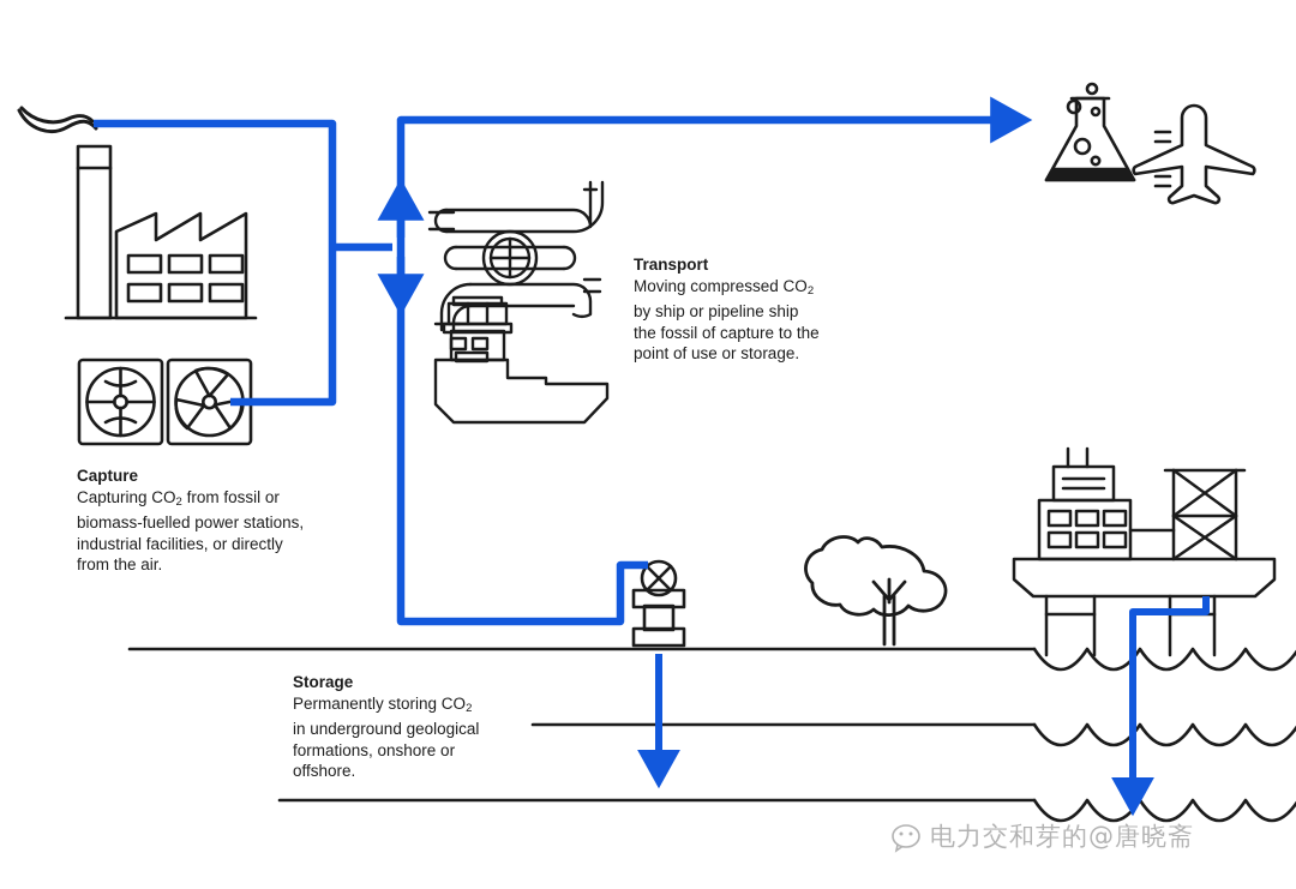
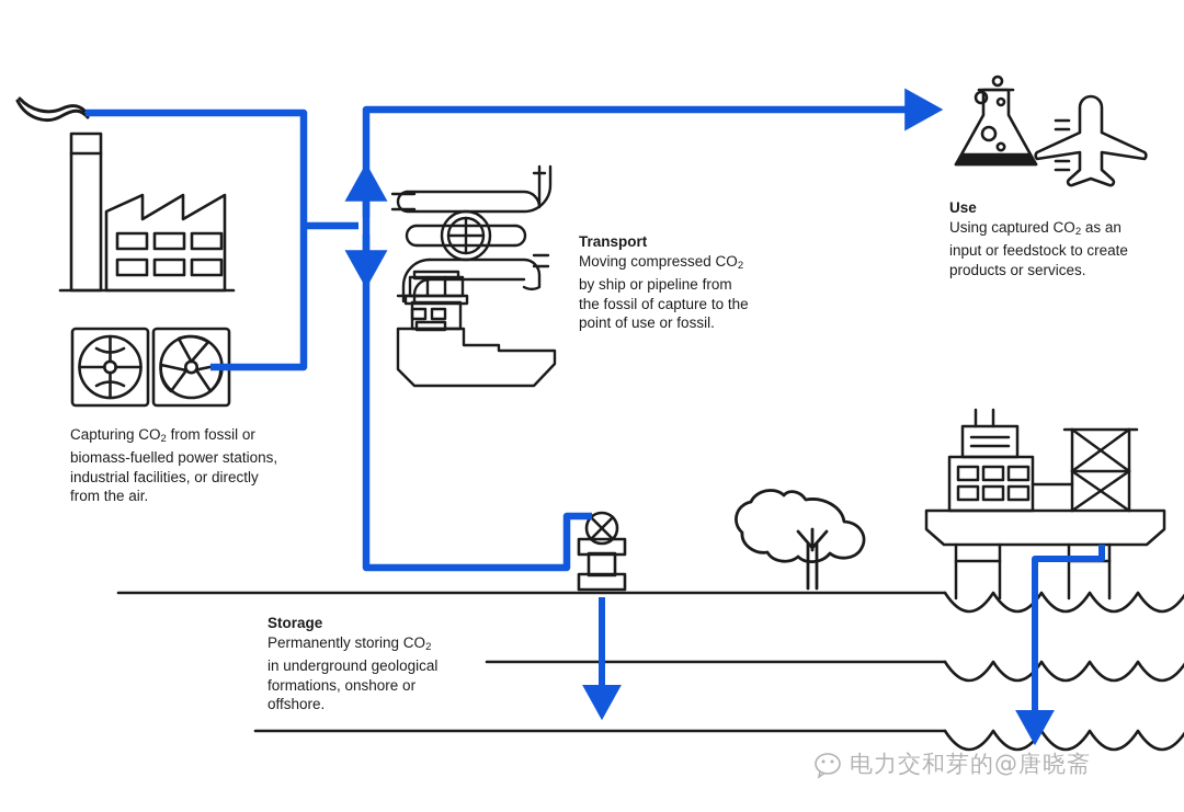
- Capture
  Capturing CO2 from fossil or
  biomass-fuelled power stations,
  industrial facilities, or directly
  from the air.
  Transport
  Moving compressed CO2
- by ship or pipeline ship
+ by ship or pipeline from
  the fossil of capture to the
- point of use or storage.
+ point of use or fossil.
+ Use
+ Using captured CO2 as an
+ input or feedstock to create
+ products or services.
  Storage
  Permanently storing CO2
  in underground geological
  formations, onshore or
  offshore.
  电力交和芽的@唐晓斋
